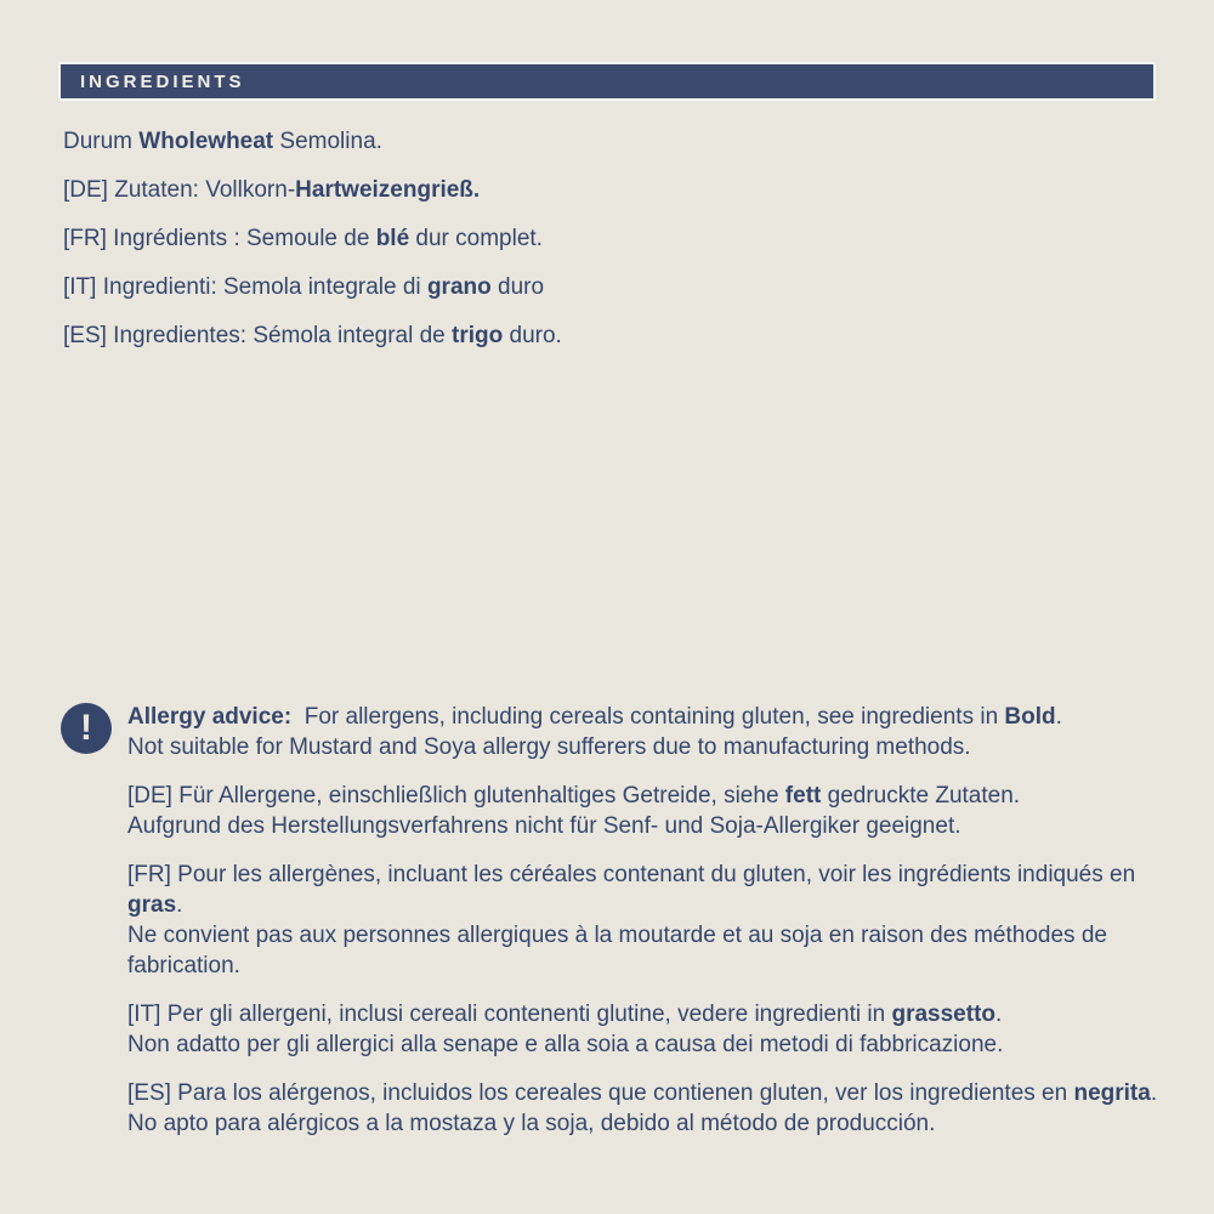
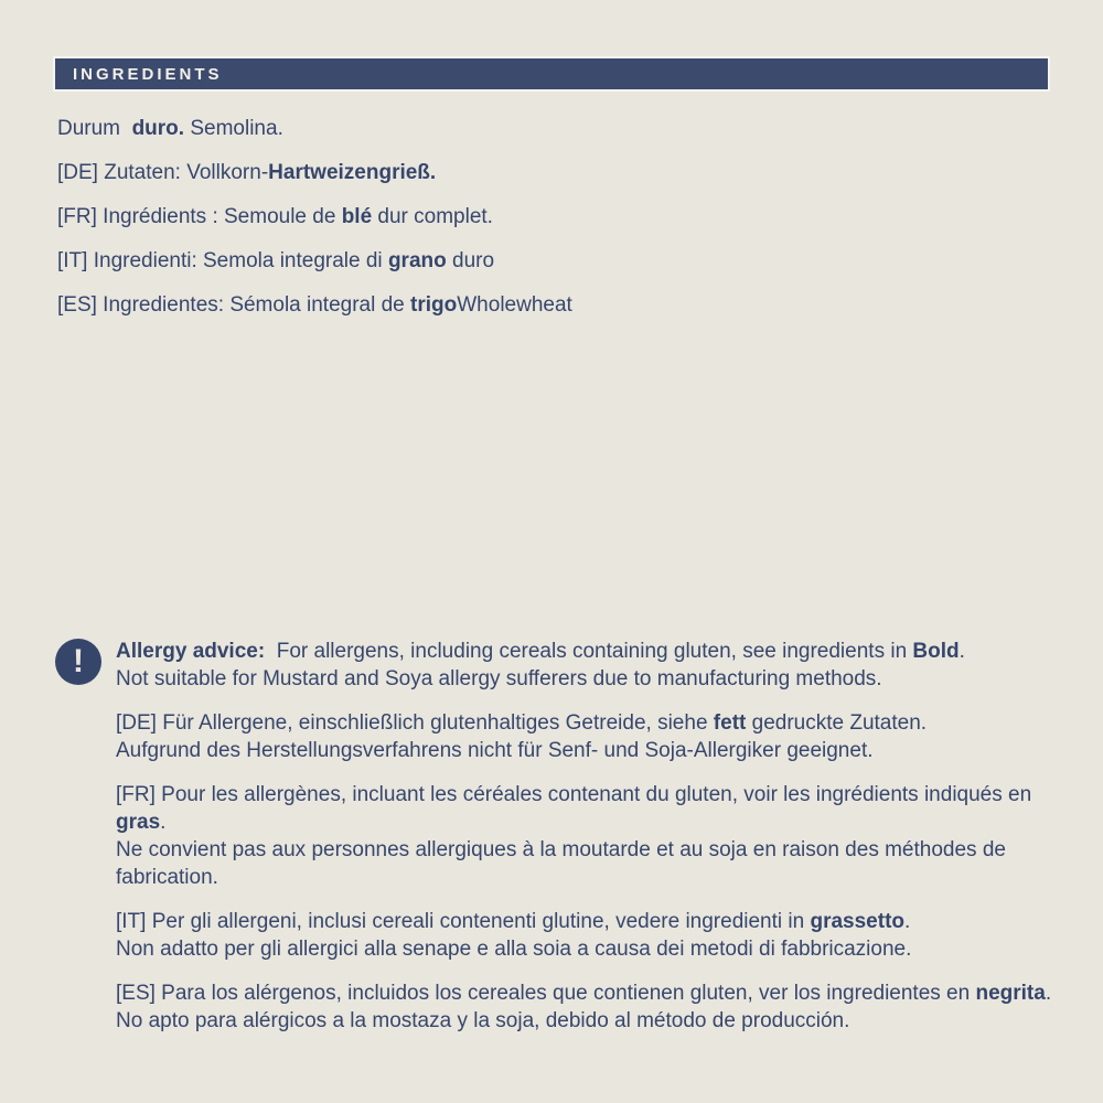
  INGREDIENTS
- Durum Wholewheat Semolina.
+ Durum duro. Semolina.
  [DE] Zutaten: Vollkorn-Hartweizengrieß.
  [FR] Ingrédients : Semoule de blé dur complet.
  [IT] Ingredienti: Semola integrale di grano duro
- [ES] Ingredientes: Sémola integral de trigo duro.
+ [ES] Ingredientes: Sémola integral de trigoWholewheat
  !
  Allergy advice: For allergens, including cereals containing gluten, see ingredients in Bold.
  Not suitable for Mustard and Soya allergy sufferers due to manufacturing methods.
  [DE] Für Allergene, einschließlich glutenhaltiges Getreide, siehe fett gedruckte Zutaten.
  Aufgrund des Herstellungsverfahrens nicht für Senf- und Soja-Allergiker geeignet.
  [FR] Pour les allergènes, incluant les céréales contenant du gluten, voir les ingrédients indiqués en gras.
  Ne convient pas aux personnes allergiques à la moutarde et au soja en raison des méthodes de fabrication.
  [IT] Per gli allergeni, inclusi cereali contenenti glutine, vedere ingredienti in grassetto.
  Non adatto per gli allergici alla senape e alla soia a causa dei metodi di fabbricazione.
  [ES] Para los alérgenos, incluidos los cereales que contienen gluten, ver los ingredientes en negrita.
  No apto para alérgicos a la mostaza y la soja, debido al método de producción.
